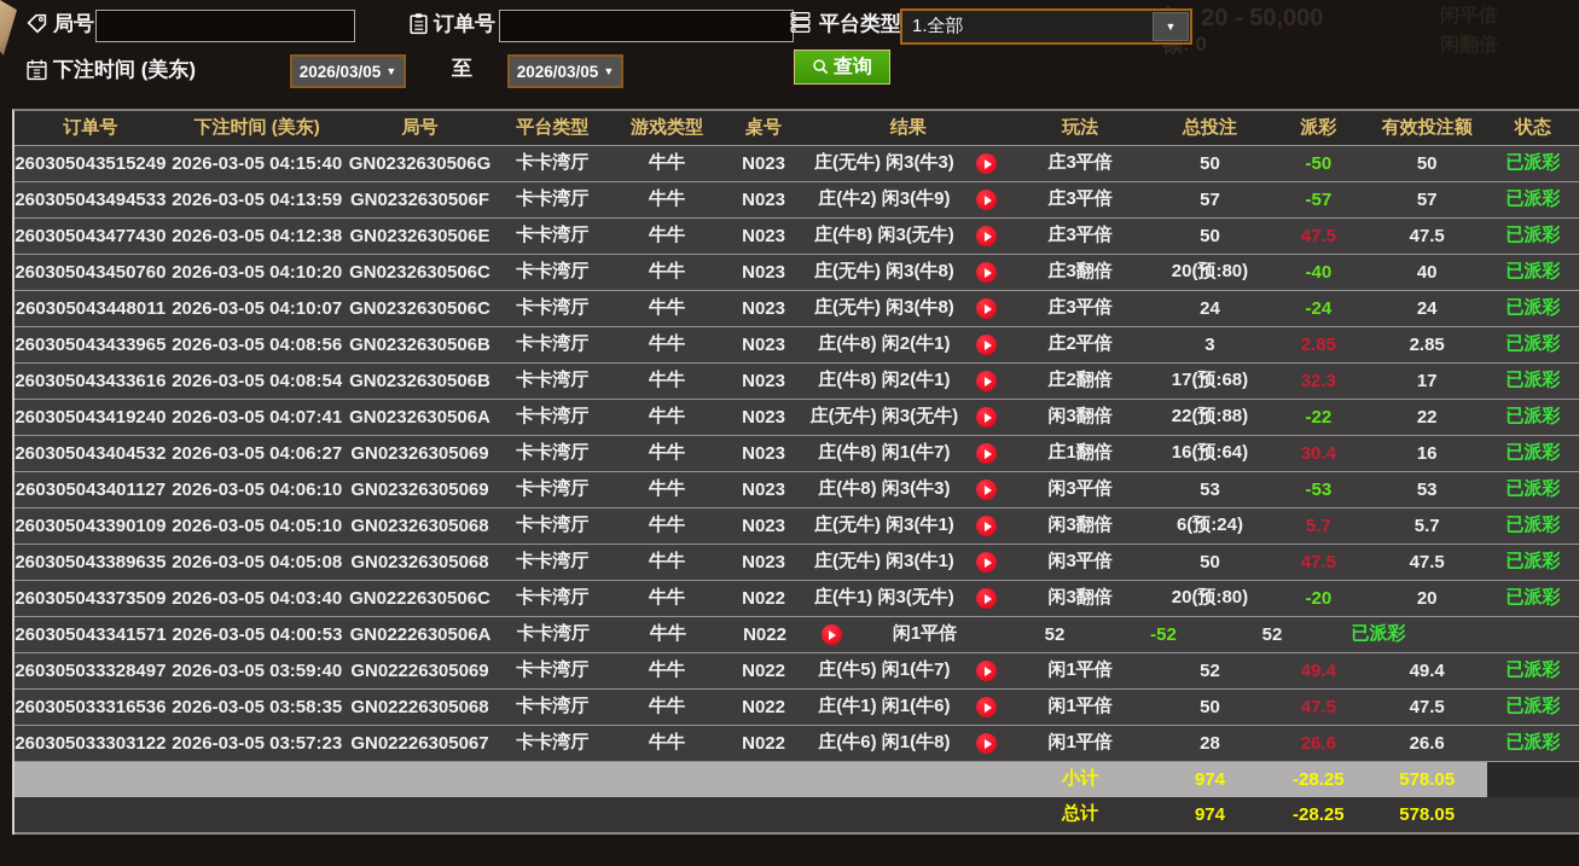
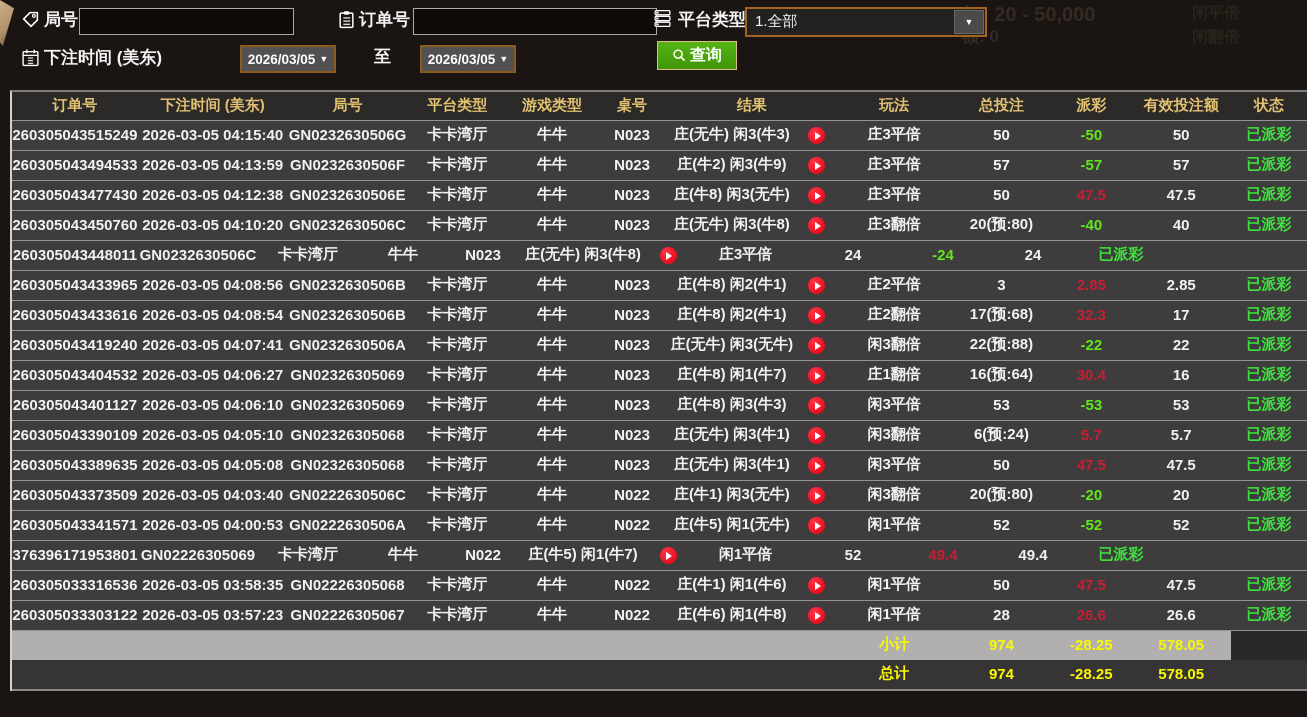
  20 - 50,000
  局号
  订单号
  平台类型
  1.全部
  ▼
  下注时间 (美东)
  2026/03/05
  ▼
  至
  2026/03/05
  ▼
  查询
  订单号
  下注时间 (美东)
  局号
  平台类型
  游戏类型
  桌号
  结果
  玩法
  总投注
  派彩
  有效投注额
  状态
  260305043515249
  2026-03-05 04:15:40
  GN0232630506G
  卡卡湾厅
  牛牛
  N023
  庄(无牛) 闲3(牛3)
  庄3平倍
  50
  -50
  50
  已派彩
  260305043494533
  2026-03-05 04:13:59
  GN0232630506F
  卡卡湾厅
  牛牛
  N023
  庄(牛2) 闲3(牛9)
  庄3平倍
  57
  -57
  57
  已派彩
  260305043477430
  2026-03-05 04:12:38
  GN0232630506E
  卡卡湾厅
  牛牛
  N023
  庄(牛8) 闲3(无牛)
  庄3平倍
  50
  47.5
  47.5
  已派彩
  260305043450760
  2026-03-05 04:10:20
  GN0232630506C
  卡卡湾厅
  牛牛
  N023
  庄(无牛) 闲3(牛8)
  庄3翻倍
  20(预:80)
  -40
  40
  已派彩
  260305043448011
- 2026-03-05 04:10:07
  GN0232630506C
  卡卡湾厅
  牛牛
  N023
  庄(无牛) 闲3(牛8)
  庄3平倍
  24
  -24
  24
  已派彩
  260305043433965
  2026-03-05 04:08:56
  GN0232630506B
  卡卡湾厅
  牛牛
  N023
  庄(牛8) 闲2(牛1)
  庄2平倍
  3
  2.85
  2.85
  已派彩
  260305043433616
  2026-03-05 04:08:54
  GN0232630506B
  卡卡湾厅
  牛牛
  N023
  庄(牛8) 闲2(牛1)
  庄2翻倍
  17(预:68)
  32.3
  17
  已派彩
  260305043419240
  2026-03-05 04:07:41
  GN0232630506A
  卡卡湾厅
  牛牛
  N023
  庄(无牛) 闲3(无牛)
  闲3翻倍
  22(预:88)
  -22
  22
  已派彩
  260305043404532
  2026-03-05 04:06:27
  GN02326305069
  卡卡湾厅
  牛牛
  N023
  庄(牛8) 闲1(牛7)
  庄1翻倍
  16(预:64)
  30.4
  16
  已派彩
  260305043401127
  2026-03-05 04:06:10
  GN02326305069
  卡卡湾厅
  牛牛
  N023
  庄(牛8) 闲3(牛3)
  闲3平倍
  53
  -53
  53
  已派彩
  260305043390109
  2026-03-05 04:05:10
  GN02326305068
  卡卡湾厅
  牛牛
  N023
  庄(无牛) 闲3(牛1)
  闲3翻倍
  6(预:24)
  5.7
  5.7
  已派彩
  260305043389635
  2026-03-05 04:05:08
  GN02326305068
  卡卡湾厅
  牛牛
  N023
  庄(无牛) 闲3(牛1)
  闲3平倍
  50
  47.5
  47.5
  已派彩
  260305043373509
  2026-03-05 04:03:40
  GN0222630506C
  卡卡湾厅
  牛牛
  N022
  庄(牛1) 闲3(无牛)
  闲3翻倍
  20(预:80)
  -20
  20
  已派彩
  260305043341571
  2026-03-05 04:00:53
  GN0222630506A
  卡卡湾厅
  牛牛
  N022
+ 庄(牛5) 闲1(无牛)
  闲1平倍
  52
  -52
  52
  已派彩
- 260305033328497
+ 376396171953801
- 2026-03-05 03:59:40
  GN02226305069
  卡卡湾厅
  牛牛
  N022
  庄(牛5) 闲1(牛7)
  闲1平倍
  52
  49.4
  49.4
  已派彩
  260305033316536
  2026-03-05 03:58:35
  GN02226305068
  卡卡湾厅
  牛牛
  N022
  庄(牛1) 闲1(牛6)
  闲1平倍
  50
  47.5
  47.5
  已派彩
  260305033303122
  2026-03-05 03:57:23
  GN02226305067
  卡卡湾厅
  牛牛
  N022
  庄(牛6) 闲1(牛8)
  闲1平倍
  28
  26.6
  26.6
  已派彩
  小计
  974
  -28.25
  578.05
  总计
  974
  -28.25
  578.05
